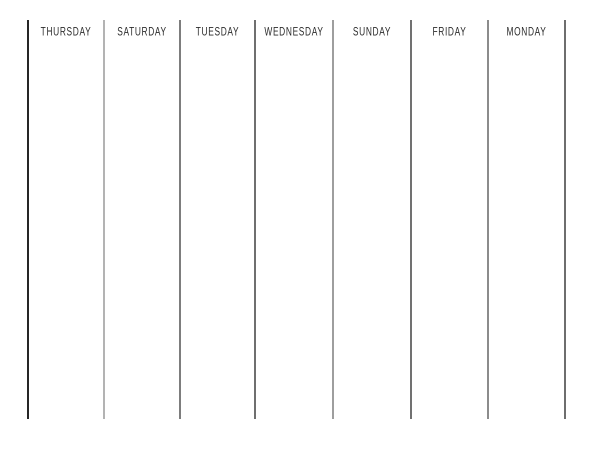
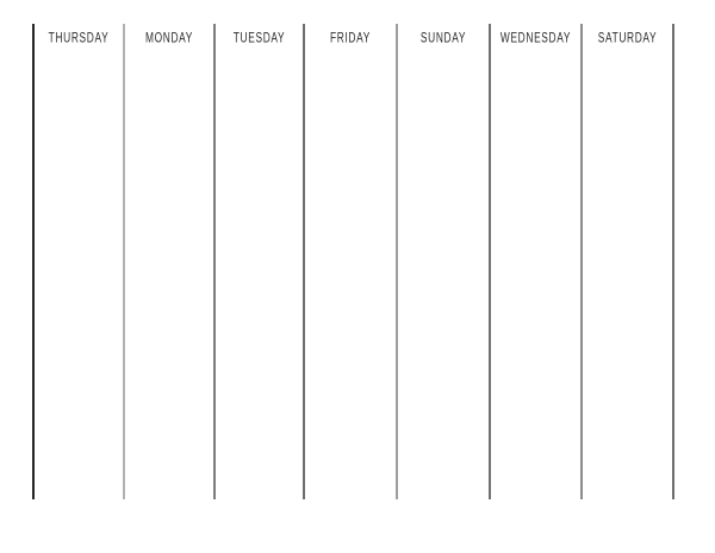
  THURSDAY
- SATURDAY
+ MONDAY
  TUESDAY
- WEDNESDAY
+ FRIDAY
  SUNDAY
- FRIDAY
+ WEDNESDAY
- MONDAY
+ SATURDAY
